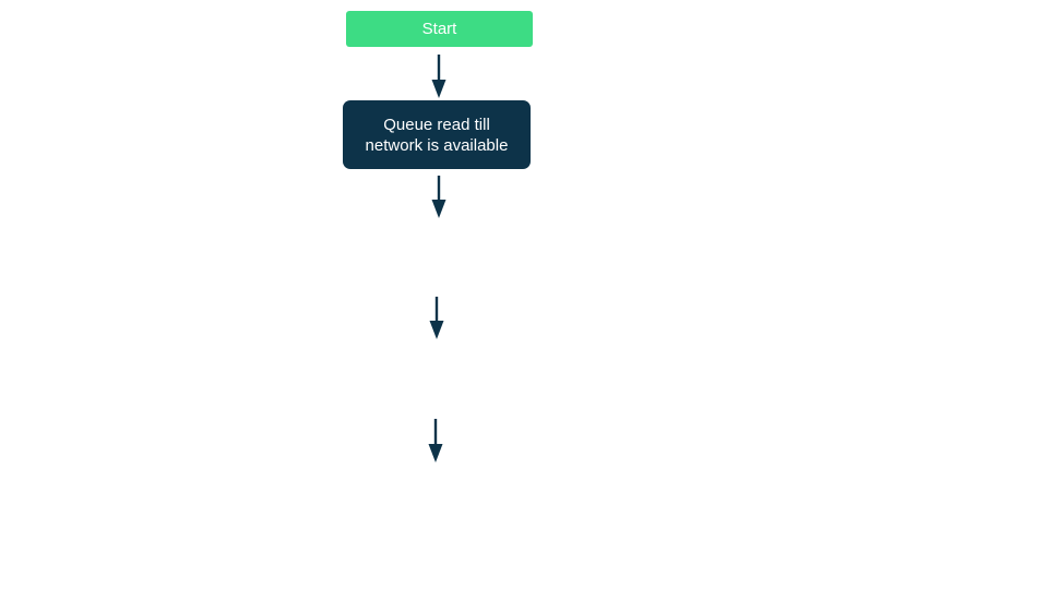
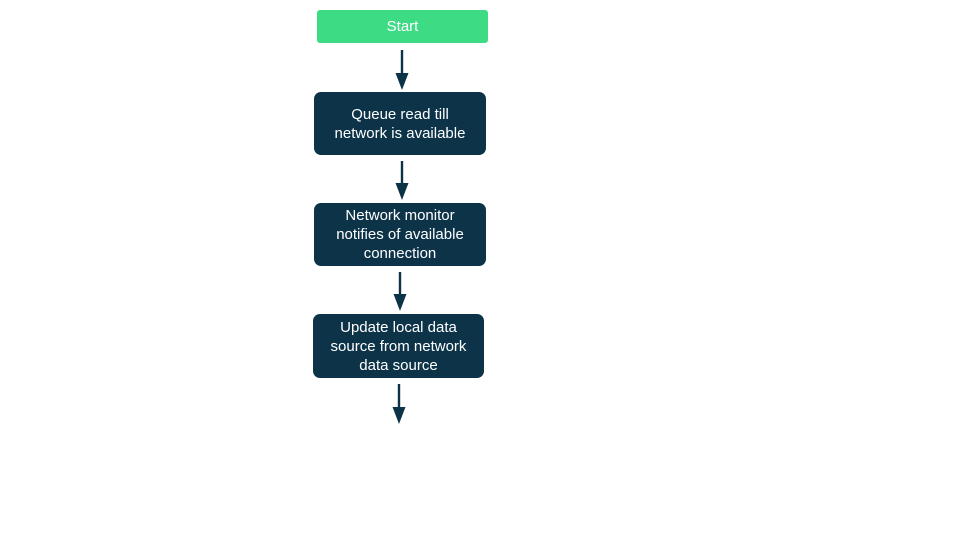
  Start
  Queue read till
  network is available
+ Network monitor
+ notifies of available
+ connection
+ Update local data
+ source from network
+ data source
